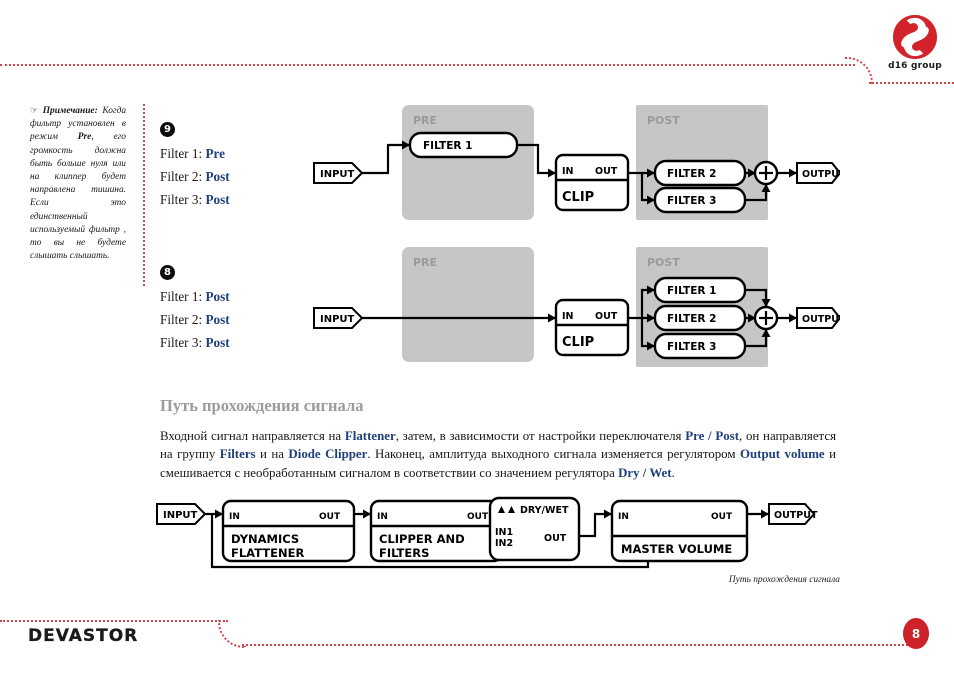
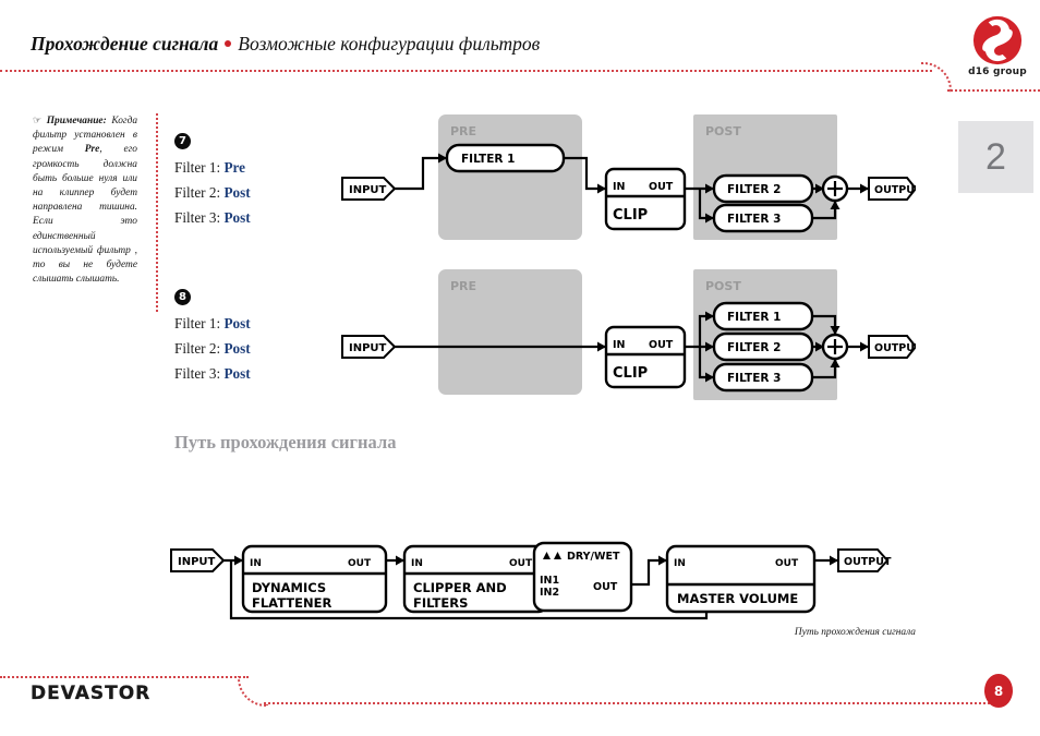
+ Прохождение сигнала Возможные конфигурации фильтров
  d16 group
+ 2
  ☞ Примечание: Когда фильтр установлен в режим Pre, его громкость должна быть больше нуля или на клиппер будет направлена тишина. Если это единственный используемый фильтр , то вы не будете слышать слышать.
- 9
+ 7
  Filter 1: Pre
  Filter 2: Post
  Filter 3: Post
  PRE
  POST
  INPUT
  FILTER 1
  IN
  OUT
  CLIP
  FILTER 2
  FILTER 3
  OUTPU
  8
  Filter 1: Post
  Filter 2: Post
  Filter 3: Post
  PRE
  POST
  INPUT
  IN
  OUT
  CLIP
  FILTER 1
  FILTER 2
  FILTER 3
  OUTPU
  Путь прохождения сигнала
- Входной сигнал направляется на Flattener, затем, в зависимости от настройки переключателя Pre / Post, он направляется на группу Filters и на Diode Clipper. Наконец, амплитуда выходного сигнала изменяется регулятором Output volume и смешивается с необработанным сигналом в соответствии со значением регулятора Dry / Wet.
  INPUT
  IN
  OUT
  DYNAMICS
  FLATTENER
  IN
  OUT
  CLIPPER AND
  FILTERS
  DRY/WET
  IN1
  IN2
  OUT
  IN
  OUT
  MASTER VOLUME
  OUTPUT
  Путь прохождения сигнала
  DEVASTOR
  8
